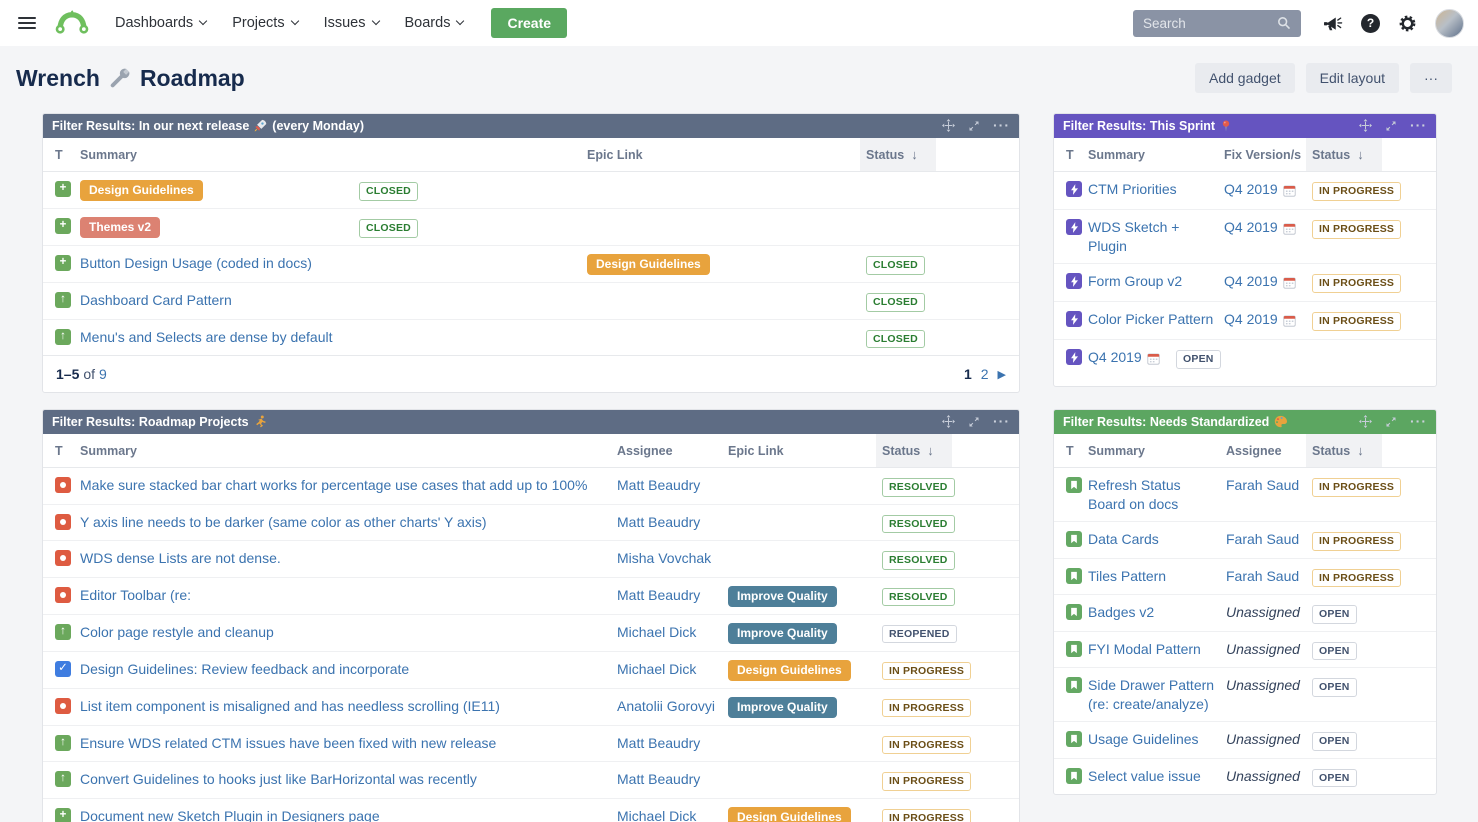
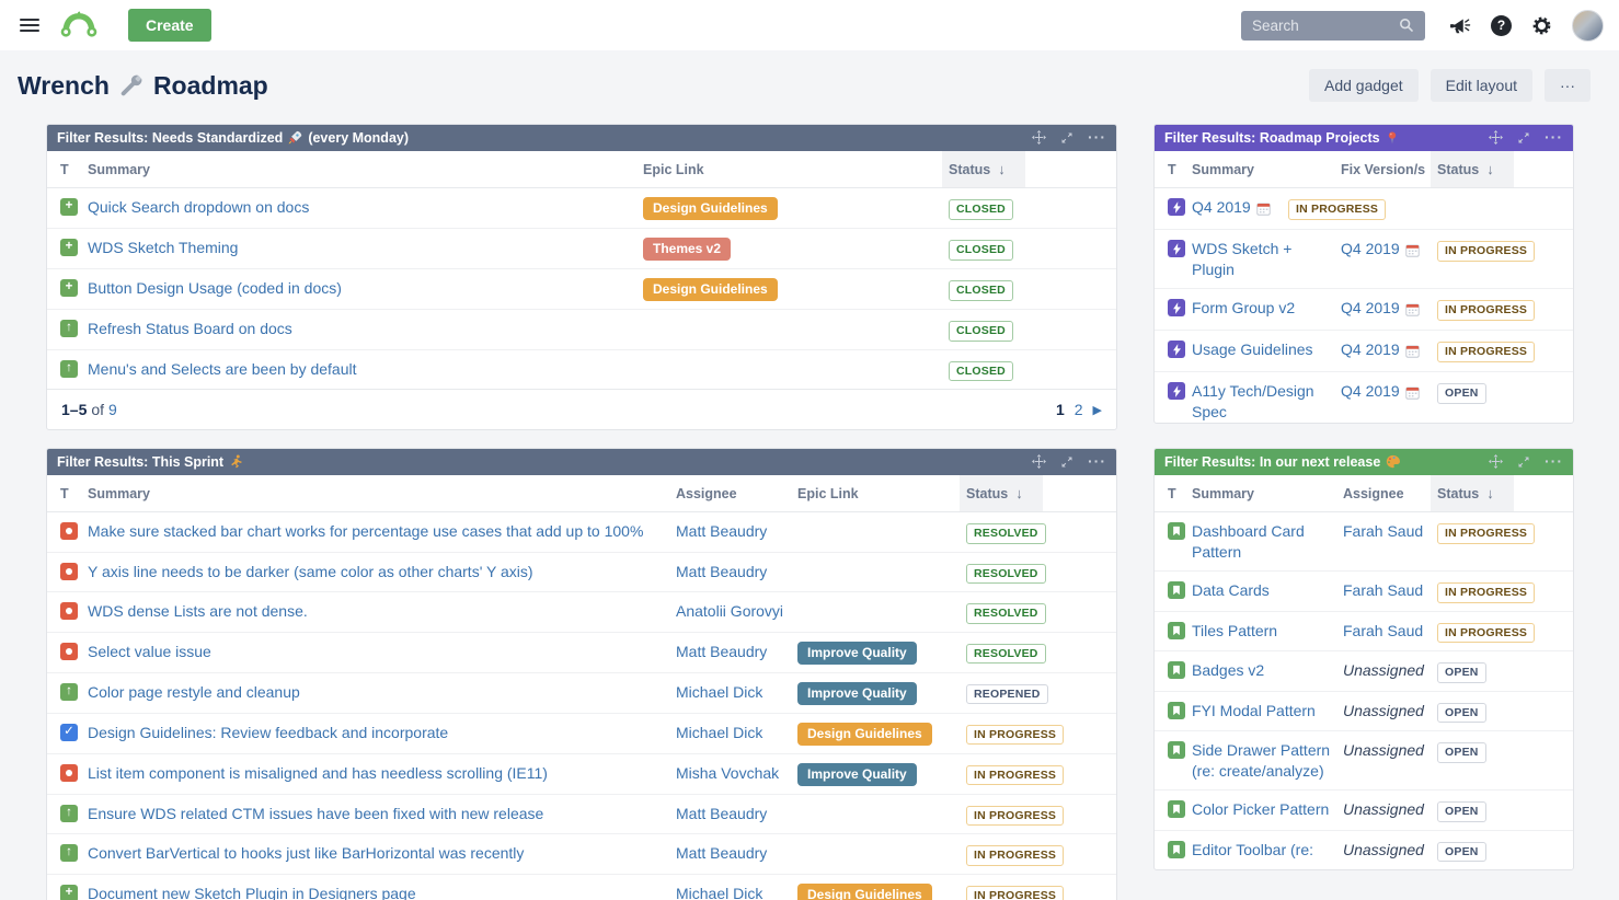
- Dashboards
- Projects
- Issues
- Boards
  Create
  Search
  ?
  Wrench
  Roadmap
  Add gadget
  Edit layout
  ···
- Filter Results: In our next release
+ Filter Results: Needs Standardized
  (every Monday)
  ···
  T
  Summary
  Epic Link
  Status
  ↓
  +
+ Quick Search dropdown on docs
  Design Guidelines
  CLOSED
  +
+ WDS Sketch Theming
  Themes v2
  CLOSED
  +
  Button Design Usage (coded in docs)
  Design Guidelines
  CLOSED
  ↑
- Dashboard Card Pattern
+ Refresh Status Board on docs
  CLOSED
  ↑
- Menu's and Selects are dense by default
+ Menu's and Selects are been by default
  CLOSED
  1–5
  of
  9
  1
  2
  ▶
- Filter Results: Roadmap Projects
+ Filter Results: This Sprint
  ···
  T
  Summary
  Assignee
  Epic Link
  Status
  ↓
  Make sure stacked bar chart works for percentage use cases that add up to 100%
  Matt Beaudry
  RESOLVED
  Y axis line needs to be darker (same color as other charts' Y axis)
  Matt Beaudry
  RESOLVED
  WDS dense Lists are not dense.
- Misha Vovchak
+ Anatolii Gorovyi
  RESOLVED
- Editor Toolbar (re:
+ Select value issue
  Matt Beaudry
  Improve Quality
  RESOLVED
  ↑
  Color page restyle and cleanup
  Michael Dick
  Improve Quality
  REOPENED
  ✓
  Design Guidelines: Review feedback and incorporate
  Michael Dick
  Design Guidelines
  IN PROGRESS
  List item component is misaligned and has needless scrolling (IE11)
- Anatolii Gorovyi
+ Misha Vovchak
  Improve Quality
  IN PROGRESS
  ↑
  Ensure WDS related CTM issues have been fixed with new release
  Matt Beaudry
  IN PROGRESS
  ↑
- Convert Guidelines to hooks just like BarHorizontal was recently
+ Convert BarVertical to hooks just like BarHorizontal was recently
  Matt Beaudry
  IN PROGRESS
  +
  Document new Sketch Plugin in Designers page
  Michael Dick
  Design Guidelines
  IN PROGRESS
- Filter Results: This Sprint
+ Filter Results: Roadmap Projects
  ···
  T
  Summary
  Fix Version/s
  Status
  ↓
- CTM Priorities
  Q4 2019
  IN PROGRESS
  WDS Sketch + Plugin
  Q4 2019
  IN PROGRESS
  Form Group v2
  Q4 2019
  IN PROGRESS
- Color Picker Pattern
+ Usage Guidelines
  Q4 2019
  IN PROGRESS
+ A11y Tech/Design Spec
  Q4 2019
  OPEN
- Filter Results: Needs Standardized
+ Filter Results: In our next release
  ···
  T
  Summary
  Assignee
  Status
  ↓
- Refresh Status Board on docs
+ Dashboard Card Pattern
  Farah Saud
  IN PROGRESS
  Data Cards
  Farah Saud
  IN PROGRESS
  Tiles Pattern
  Farah Saud
  IN PROGRESS
  Badges v2
  Unassigned
  OPEN
  FYI Modal Pattern
  Unassigned
  OPEN
  Side Drawer Pattern (re: create/analyze)
  Unassigned
  OPEN
- Usage Guidelines
+ Color Picker Pattern
  Unassigned
  OPEN
- Select value issue
+ Editor Toolbar (re:
  Unassigned
  OPEN
